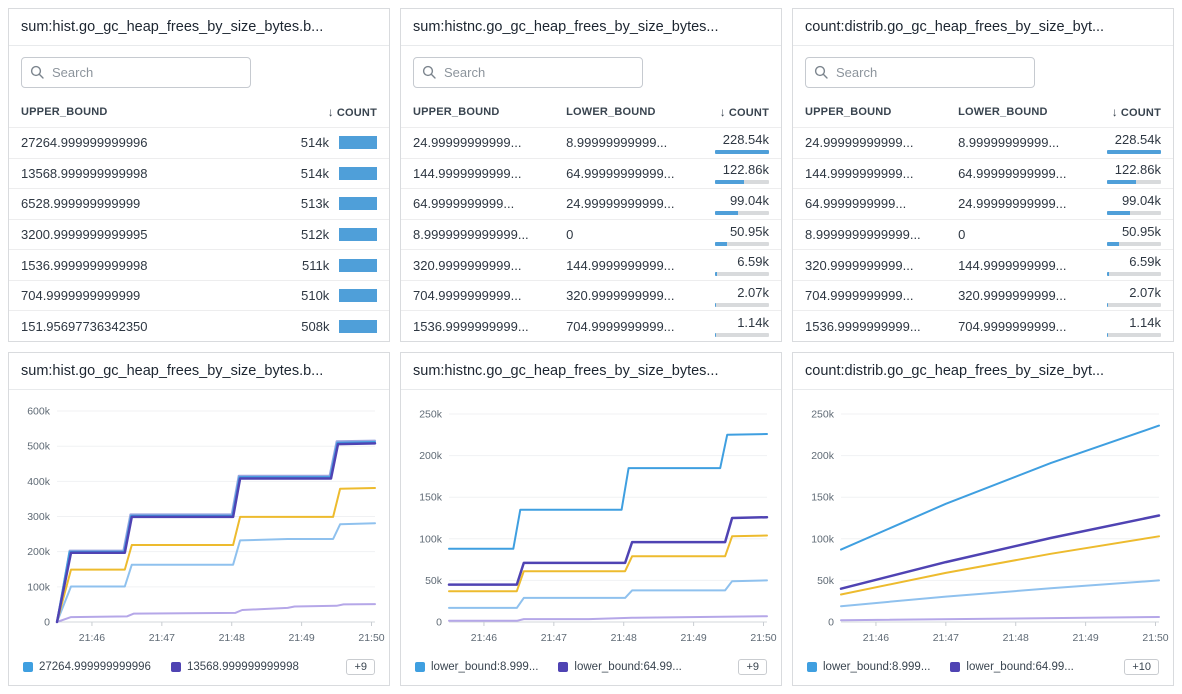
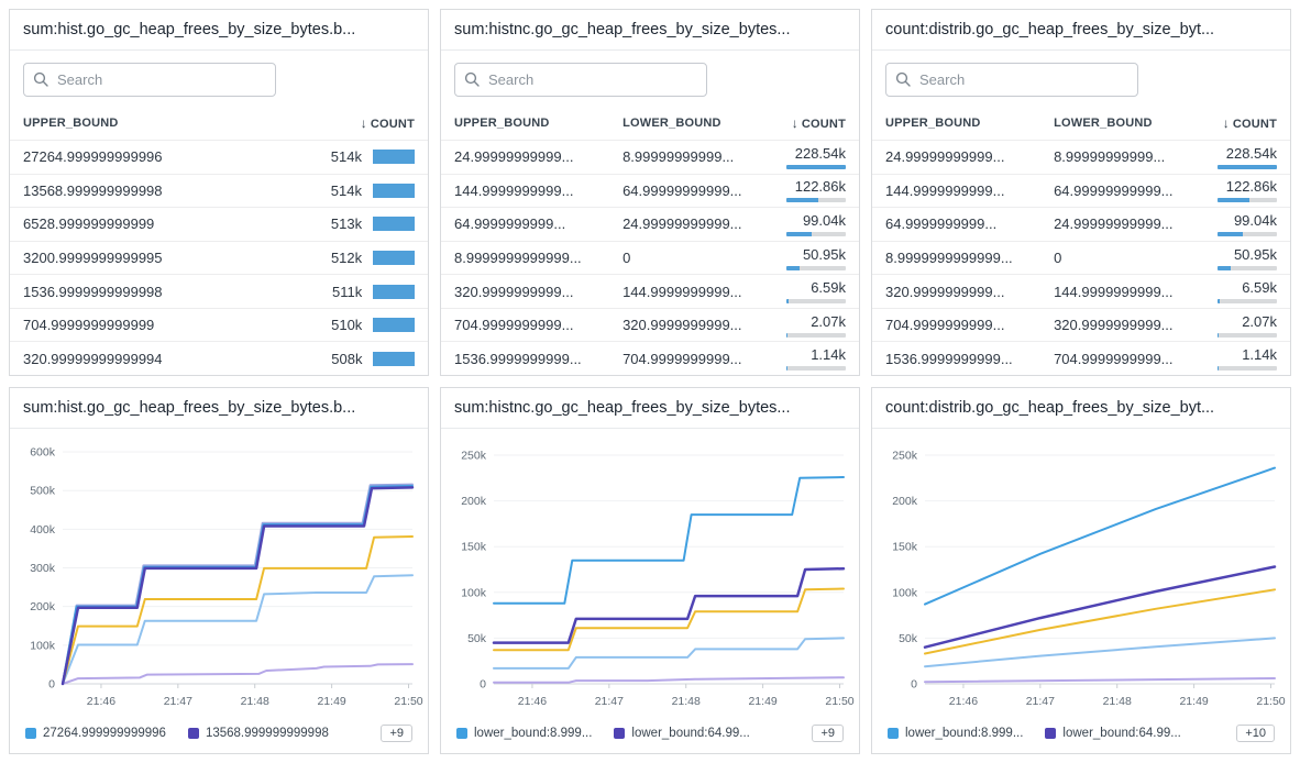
  sum:hist.go_gc_heap_frees_by_size_bytes.b...
  Search
  UPPER_BOUND
  ↓ COUNT
  27264.999999999996
  514k
  13568.999999999998
  514k
  6528.999999999999
  513k
  3200.9999999999995
  512k
  1536.9999999999998
  511k
  704.9999999999999
  510k
- 151.95697736342350
+ 320.99999999999994
  508k
  sum:histnc.go_gc_heap_frees_by_size_bytes...
  Search
  UPPER_BOUND
  LOWER_BOUND
  ↓ COUNT
  24.99999999999...
  8.99999999999...
  228.54k
  144.9999999999...
  64.99999999999...
  122.86k
  64.9999999999...
  24.99999999999...
  99.04k
  8.9999999999999...
  0
  50.95k
  320.9999999999...
  144.9999999999...
  6.59k
  704.9999999999...
  320.9999999999...
  2.07k
  1536.9999999999...
  704.9999999999...
  1.14k
  count:distrib.go_gc_heap_frees_by_size_byt...
  Search
  UPPER_BOUND
  LOWER_BOUND
  ↓ COUNT
  24.99999999999...
  8.99999999999...
  228.54k
  144.9999999999...
  64.99999999999...
  122.86k
  64.9999999999...
  24.99999999999...
  99.04k
  8.9999999999999...
  0
  50.95k
  320.9999999999...
  144.9999999999...
  6.59k
  704.9999999999...
  320.9999999999...
  2.07k
  1536.9999999999...
  704.9999999999...
  1.14k
  sum:hist.go_gc_heap_frees_by_size_bytes.b...
  0
  100k
  200k
  300k
  400k
  500k
  600k
  21:46
  21:47
  21:48
  21:49
  21:50
  27264.999999999996
  13568.999999999998
  +9
  sum:histnc.go_gc_heap_frees_by_size_bytes...
  0
  50k
  100k
  150k
  200k
  250k
  21:46
  21:47
  21:48
  21:49
  21:50
  lower_bound:8.999...
  lower_bound:64.99...
  +9
  count:distrib.go_gc_heap_frees_by_size_byt...
  0
  50k
  100k
  150k
  200k
  250k
  21:46
  21:47
  21:48
  21:49
  21:50
  lower_bound:8.999...
  lower_bound:64.99...
  +10
